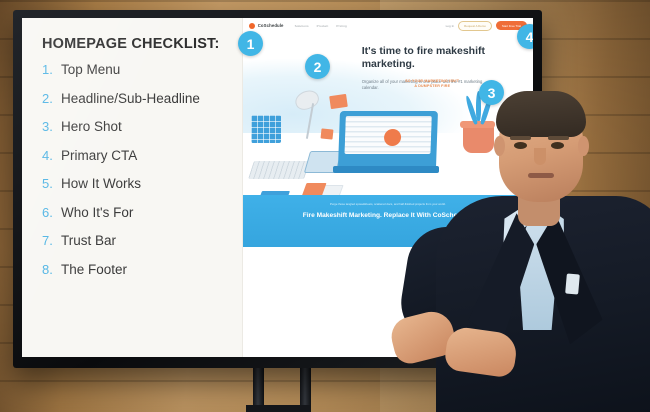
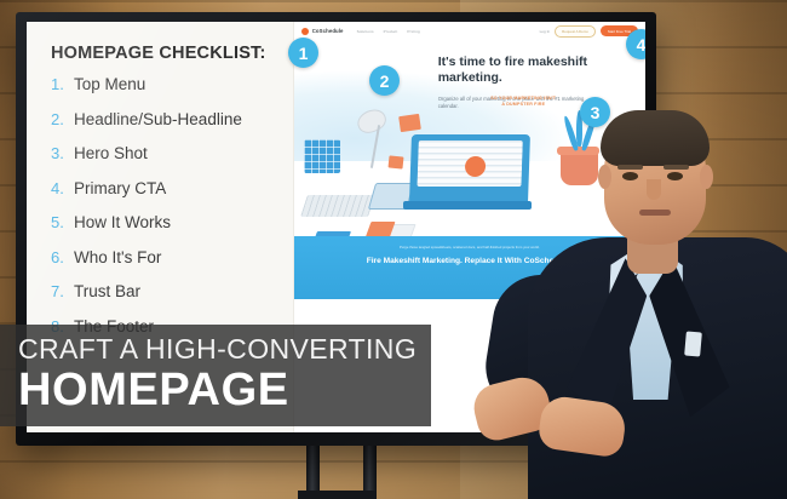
+ CRAFT A HIGH-CONVERTING
+ HOMEPAGE
